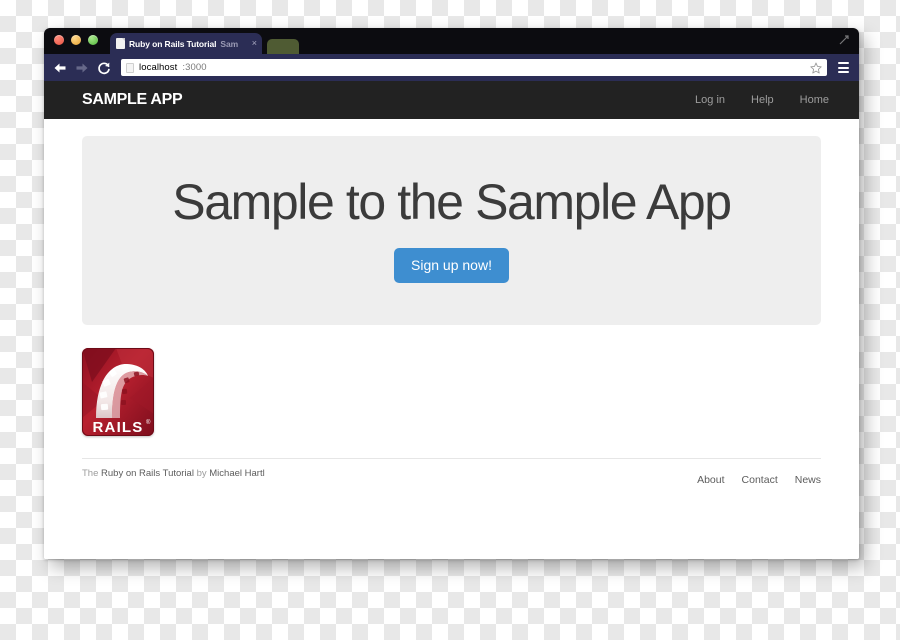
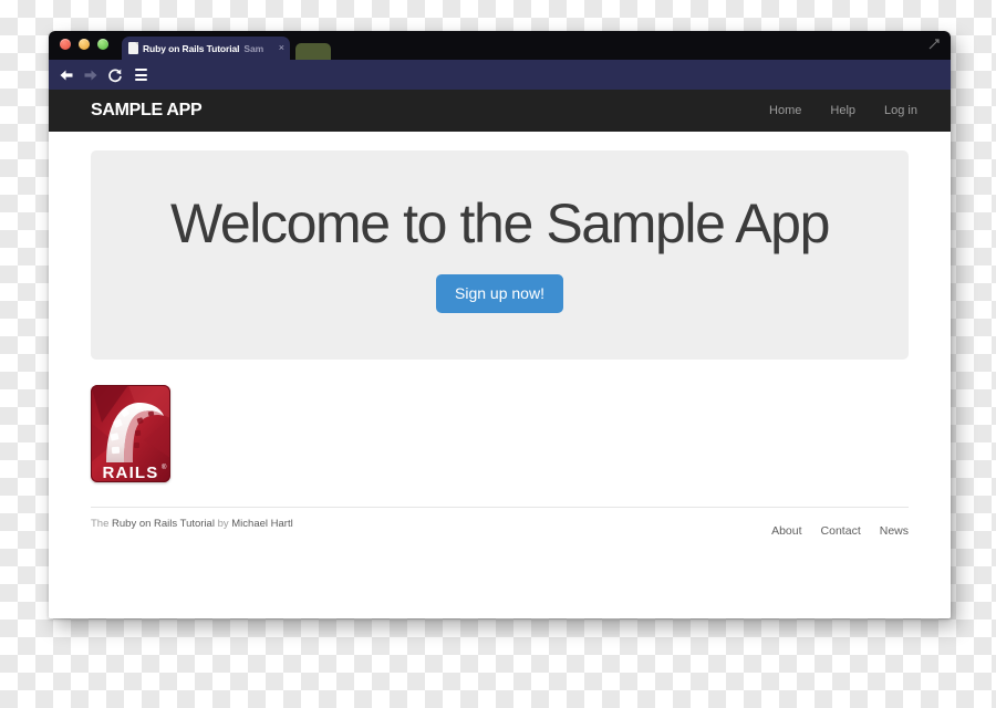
  Ruby on Rails Tutorial
  Sam
  ×
- localhost
- :3000
  SAMPLE APP
- Log in
+ Home
  Help
- Home
+ Log in
- Sample to the Sample App
+ Welcome to the Sample App
  Sign up now!
  RAILS
  The Ruby on Rails Tutorial by Michael Hartl
  About
  Contact
  News
